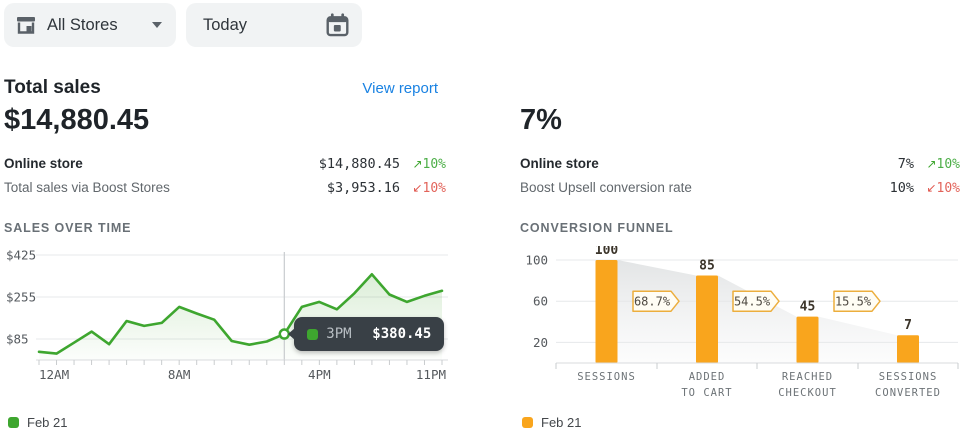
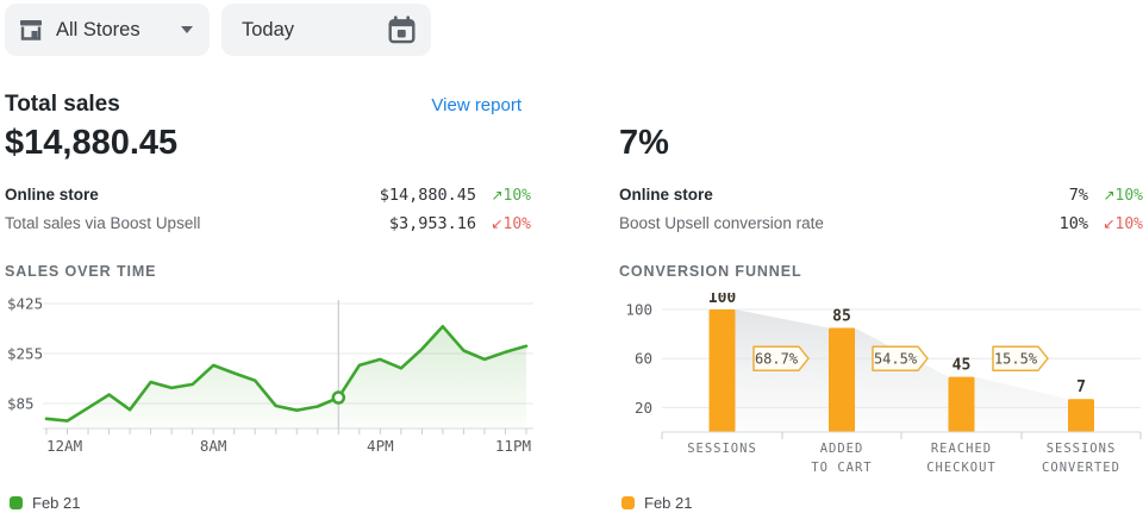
  All Stores
  Today
  Total sales
  View report
  $14,880.45
  Online store
  $14,880.45
  ↗10%
- Total sales via Boost Stores
+ Total sales via Boost Upsell
  $3,953.16
  ↙10%
  SALES OVER TIME
  $425
  $255
  $85
  12AM
  8AM
  4PM
  11PM
- 3PM
- $380.45
  Feb 21
  7%
  Online store
  7%
  ↗10%
  Boost Upsell conversion rate
  10%
  ↙10%
  CONVERSION FUNNEL
  100
  60
  20
  100
  85
  45
  7
  68.7%
  54.5%
  15.5%
  SESSIONS
  ADDED
  TO CART
  REACHED
  CHECKOUT
  SESSIONS
  CONVERTED
  Feb 21
